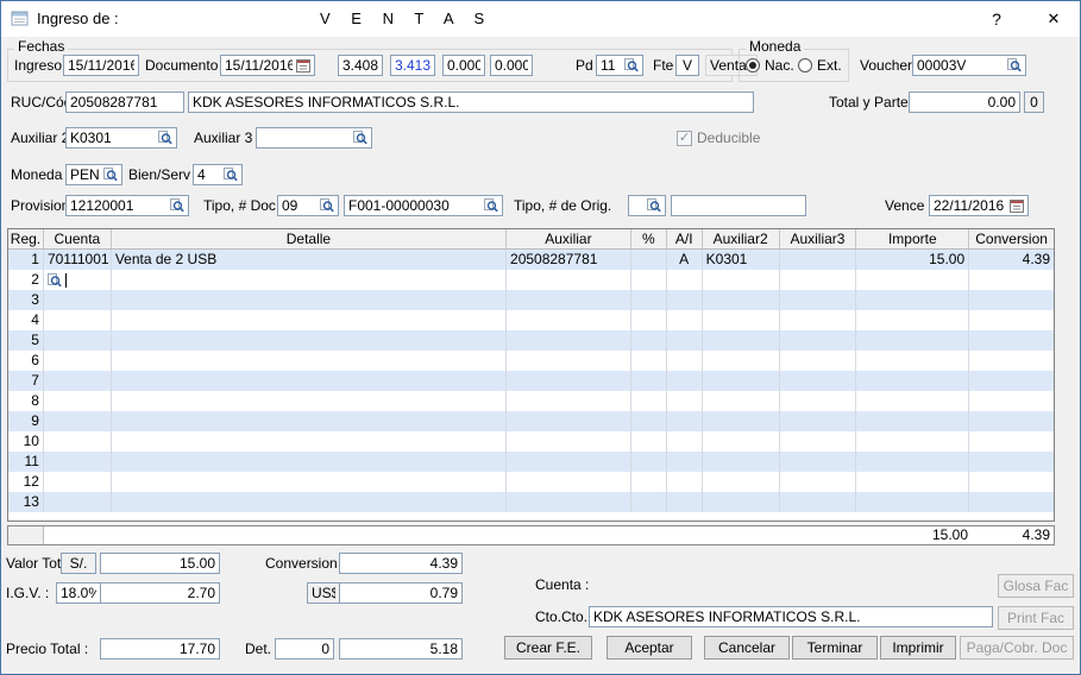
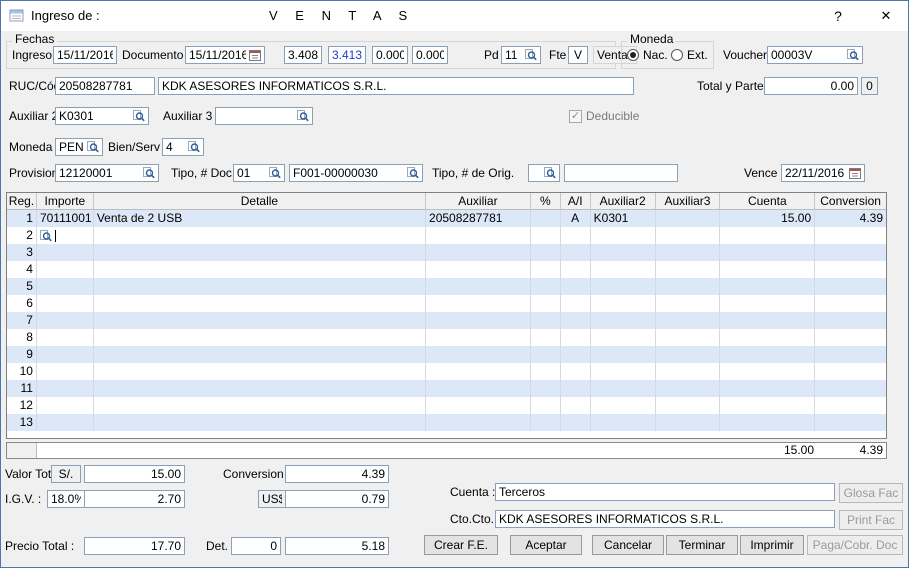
  Ingreso de :
  V E N T A S
  ?
  ✕
  Fechas
  Ingreso
  15/11/2016
  Documento
  15/11/2016
  3.408
  3.413
  0.000
  0.000
  Pd
  11
  Fte
  V
  Venta
  Moneda
  Nac.
  Ext.
  Voucher
  00003V
  RUC/Có
  20508287781
  KDK ASESORES INFORMATICOS S.R.L.
  Total y Parte
  0.00
  0
  Auxiliar
  K0301
  Auxiliar 3
  ✓
  Deducible
  Moneda
  PEN
  Bien/Serv
  4
  Provisio
  12120001
  Tipo, # Doc
- 09
+ 01
  F001-00000030
  Tipo, # de Orig.
  Vence
  22/11/2016
  Reg.
- Cuenta
+ Importe
  Detalle
  Auxiliar
  %
  A/I
  Auxiliar2
  Auxiliar3
- Importe
+ Cuenta
  Conversion
  1
  70111001
  Venta de 2 USB
  20508287781
  A
  K0301
  15.00
  4.39
  2
  3
  4
  5
  6
  7
  8
  9
  10
  11
  12
  13
  15.00
  4.39
  Valor Tot
  S/.
  15.00
  Conversion
  4.39
  I.G.V. :
  18.0%
  2.70
  0.79
  Precio Total :
  17.70
  Det.
  0
  5.18
  Cuenta :
+ Terceros
  Glosa Fac
  Cto.Cto.
  KDK ASESORES INFORMATICOS S.R.L.
  Print Fac
  Crear F.E.
  Aceptar
  Cancelar
  Terminar
  Imprimir
  Paga/Cobr. Doc
